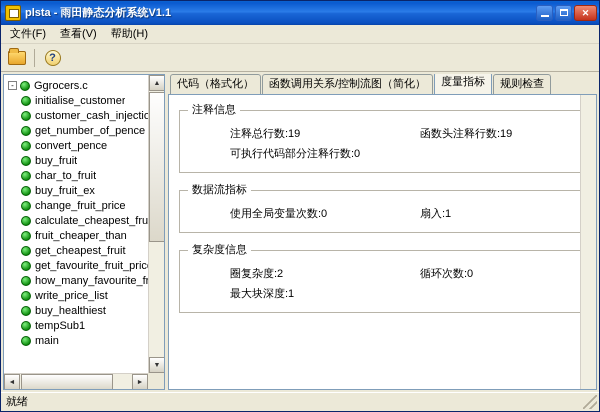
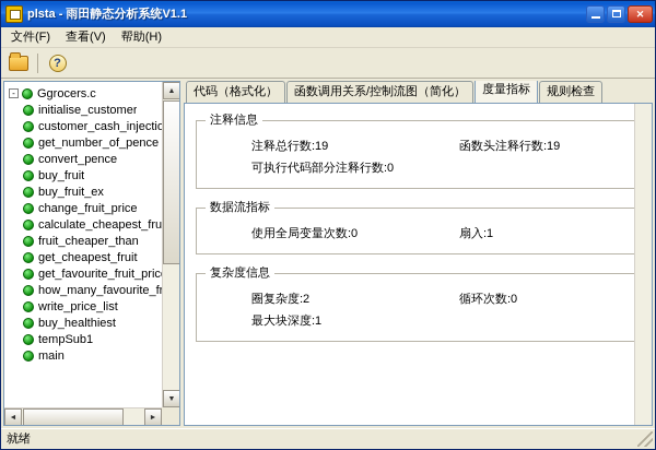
  plsta - 雨田静态分析系统V1.1
  ✕
  文件(F)
  查看(V)
  帮助(H)
  ?
  -
  Ggrocers.c
  initialise_customer
  customer_cash_injectio
  get_number_of_pence
  convert_pence
  buy_fruit
- char_to_fruit
  buy_fruit_ex
  change_fruit_price
  calculate_cheapest_fru
  fruit_cheaper_than
  get_cheapest_fruit
  get_favourite_fruit_pric
  how_many_favourite_f
  write_price_list
  buy_healthiest
  tempSub1
  main
  代码（格式化）
  函数调用关系/控制流图（简化）
  度量指标
  规则检查
  注释信息
  注释总行数:19
  函数头注释行数:19
  可执行代码部分注释行数:0
  数据流指标
  使用全局变量次数:0
  扇入:1
  复杂度信息
  圈复杂度:2
  循环次数:0
  最大块深度:1
  就绪
